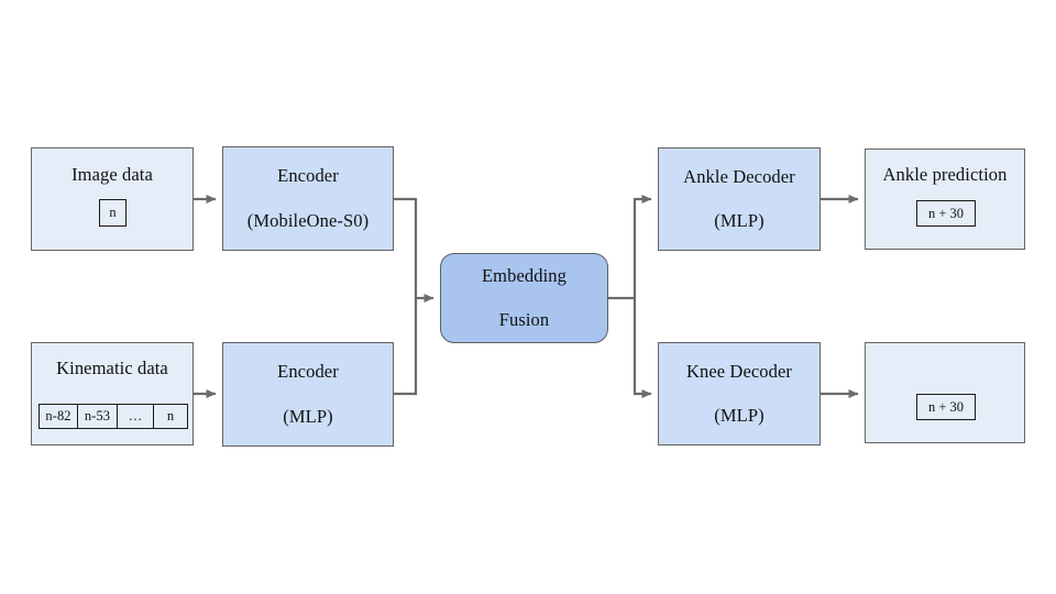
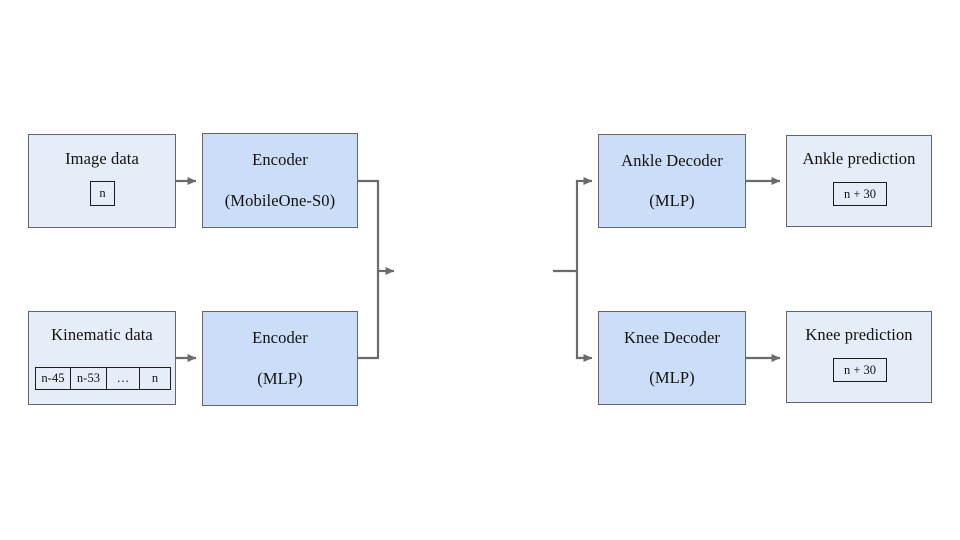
  Image data
  n
  Encoder
  (MobileOne-S0)
  Kinematic data
- n-82
+ n-45
  n-53
  …
  n
  Encoder
  (MLP)
- Embedding
- Fusion
  Ankle Decoder
  (MLP)
  Knee Decoder
  (MLP)
  Ankle prediction
  n + 30
+ Knee prediction
  n + 30
